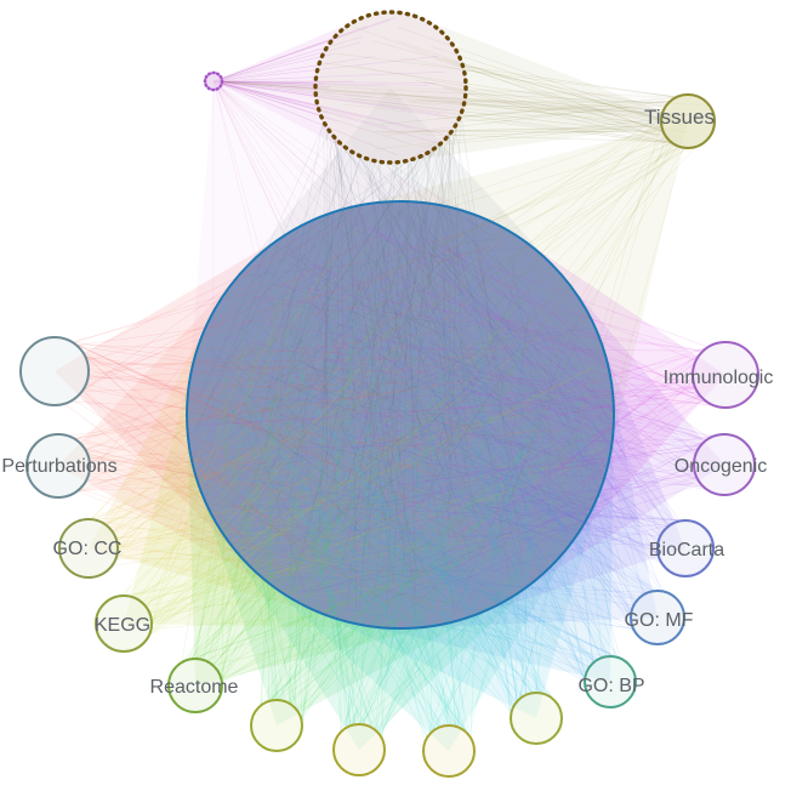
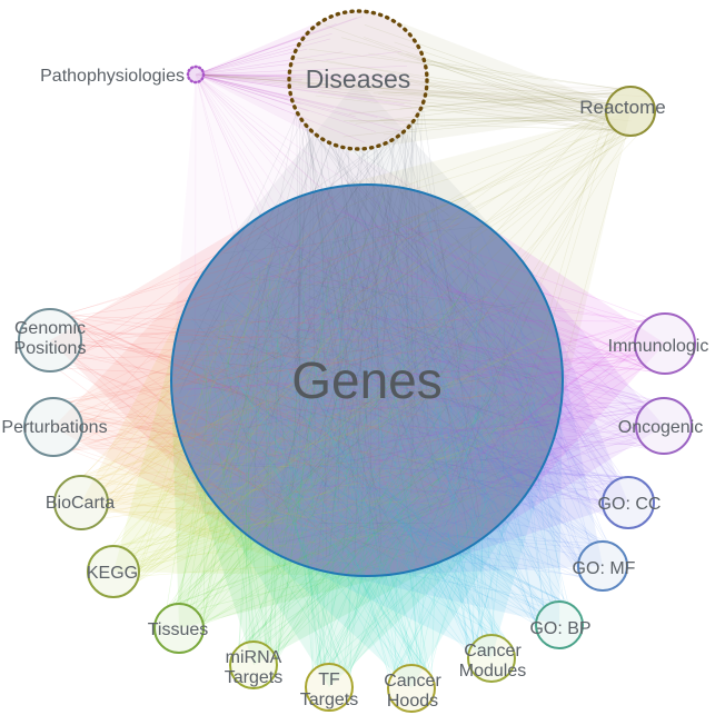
+ Pathophysiologies
+ Diseases
- Tissues
+ Reactome
+ Genomic Positions
  Perturbations
- GO: CC
+ BioCarta
  KEGG
- Reactome
+ Tissues
+ miRNA Targets
+ TF Targets
+ Cancer Hoods
+ Cancer Modules
  GO: BP
  GO: MF
- BioCarta
+ GO: CC
  Oncogenic
  Immunologic
+ Genes
